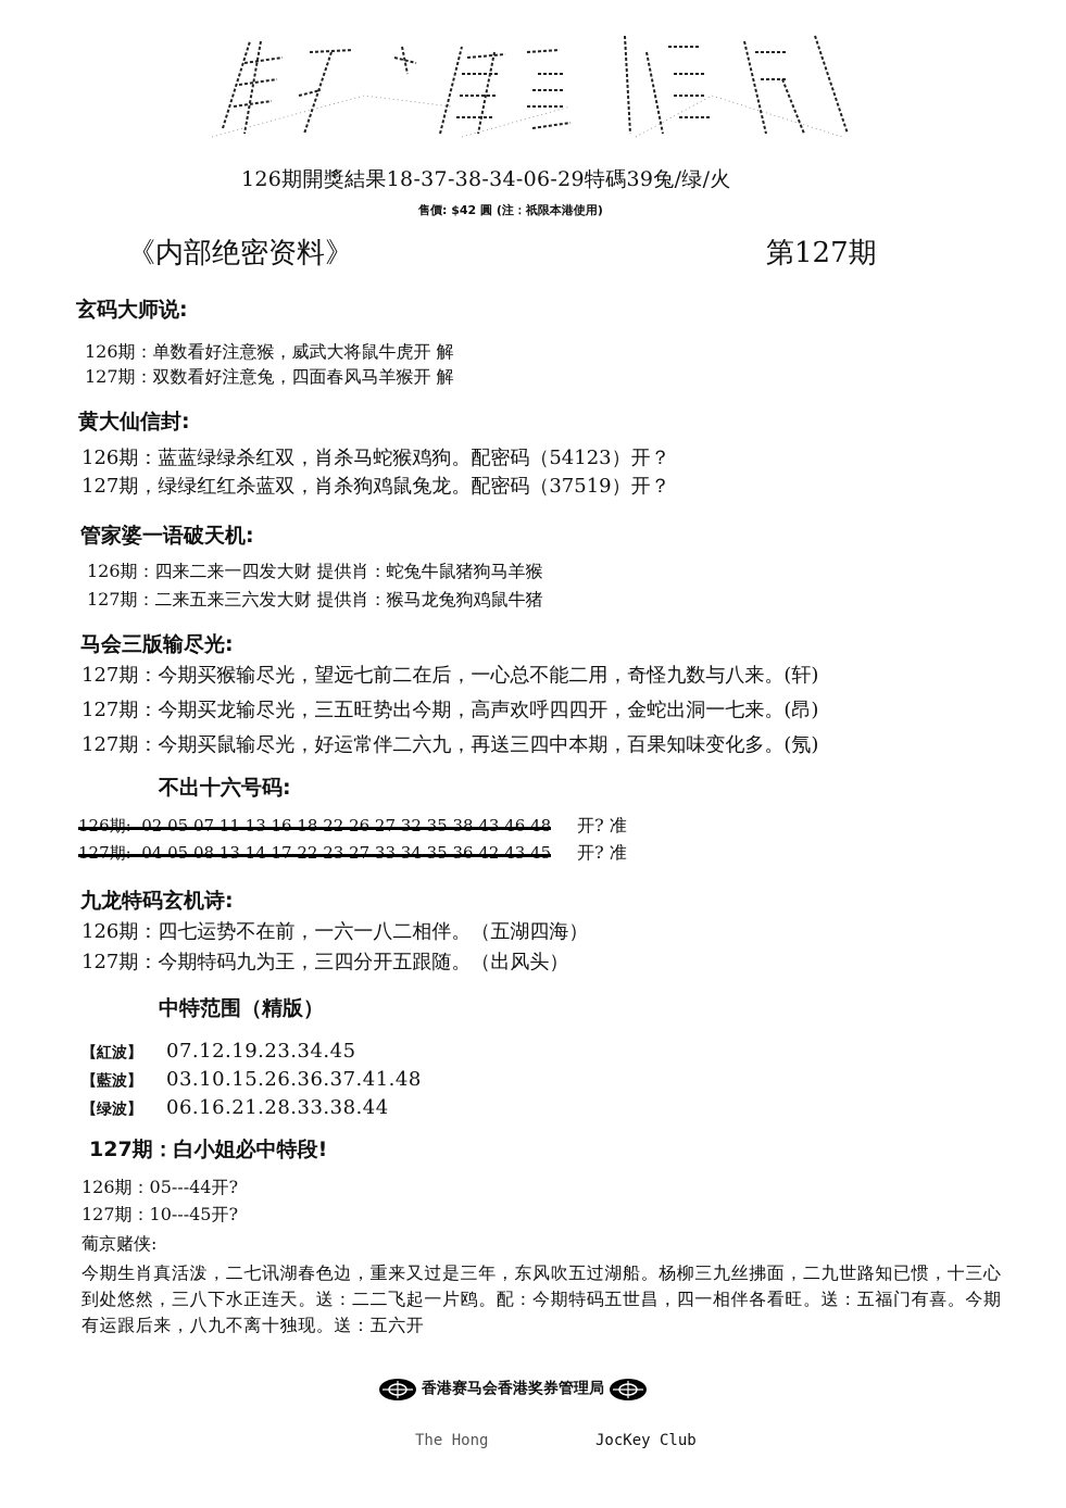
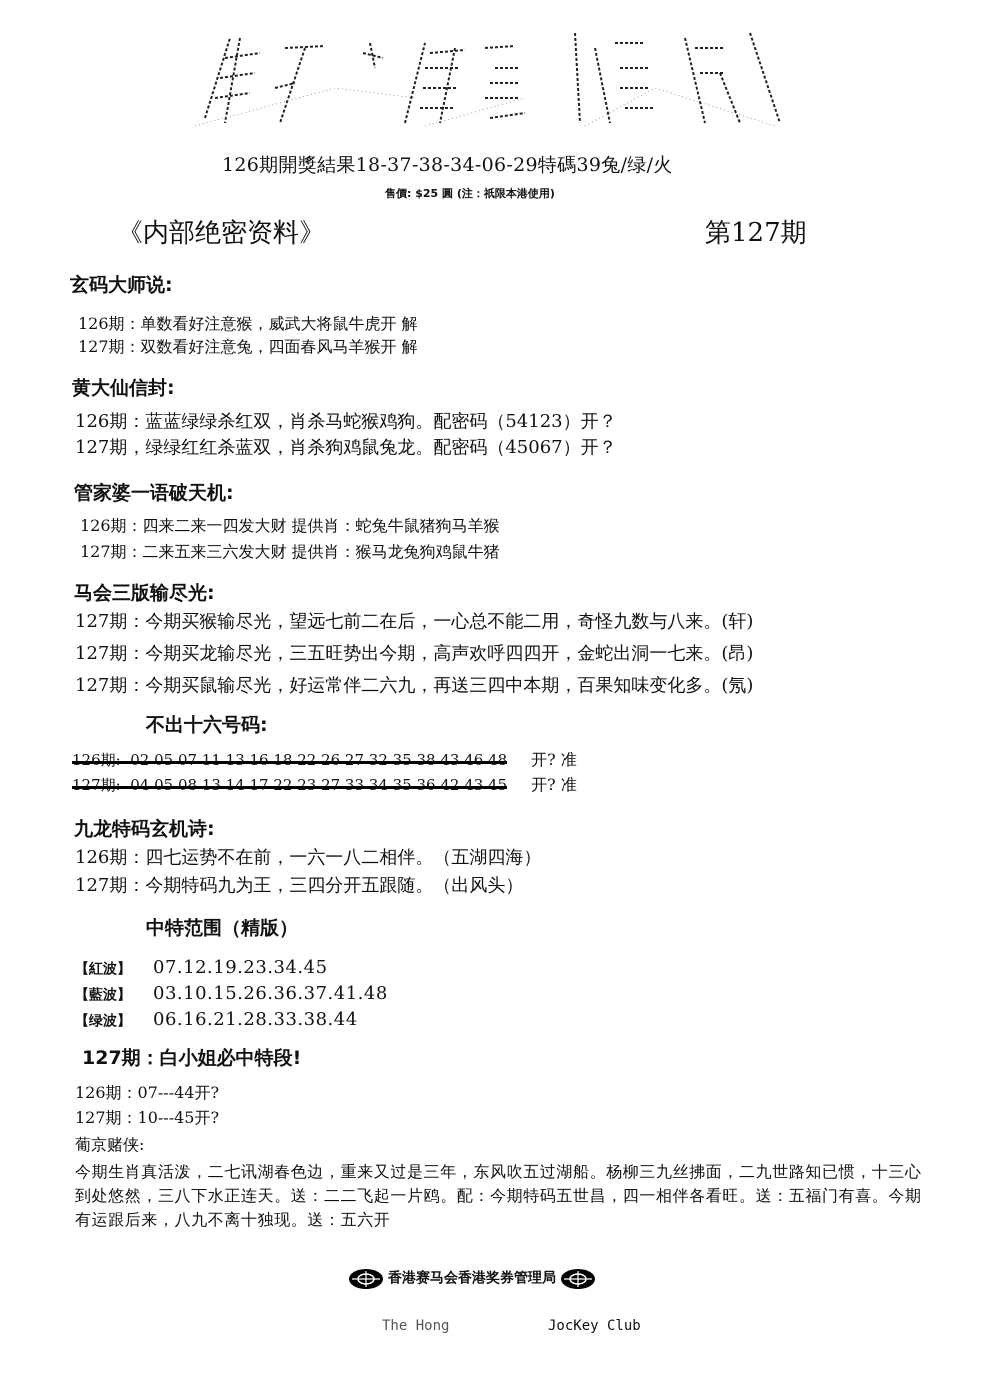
  126期開獎結果18-37-38-34-06-29特碼39兔/绿/火
- 售價: $42 圓 (注：祇限本港使用)
+ 售價: $25 圓 (注：祇限本港使用)
  《内部绝密资料》
  第127期
  玄码大师说:
  126期：单数看好注意猴，威武大将鼠牛虎开 解
  127期：双数看好注意兔，四面春风马羊猴开 解
  黄大仙信封:
  126期：蓝蓝绿绿杀红双，肖杀马蛇猴鸡狗。配密码（54123）开？
- 127期，绿绿红红杀蓝双，肖杀狗鸡鼠兔龙。配密码（37519）开？
+ 127期，绿绿红红杀蓝双，肖杀狗鸡鼠兔龙。配密码（45067）开？
  管家婆一语破天机:
  126期：四来二来一四发大财 提供肖：蛇兔牛鼠猪狗马羊猴
  127期：二来五来三六发大财 提供肖：猴马龙兔狗鸡鼠牛猪
  马会三版输尽光:
  127期：今期买猴输尽光，望远七前二在后，一心总不能二用，奇怪九数与八来。(轩)
  127期：今期买龙输尽光，三五旺势出今期，高声欢呼四四开，金蛇出洞一七来。(昂)
  127期：今期买鼠输尽光，好运常伴二六九，再送三四中本期，百果知味变化多。(氖)
  不出十六号码:
  126期: 02 05 07 11 13 16 18 22 26 27 32 35 38 43 46 48 开? 准
  127期: 04 05 08 13 14 17 22 23 27 33 34 35 36 42 43 45 开? 准
  九龙特码玄机诗:
  126期：四七运势不在前，一六一八二相伴。（五湖四海）
  127期：今期特码九为王，三四分开五跟随。（出风头）
  中特范围（精版）
  【紅波】 07.12.19.23.34.45
  【藍波】 03.10.15.26.36.37.41.48
  【绿波】 06.16.21.28.33.38.44
  127期：白小姐必中特段!
- 126期：05---44开?
+ 126期：07---44开?
  127期：10---45开?
  葡京赌侠:
  今期生肖真活泼，二七讯湖春色边，重来又过是三年，东风吹五过湖船。杨柳三九丝拂面，二九世路知已惯，十三心到处悠然，三八下水正连天。送：二二飞起一片鸥。配：今期特码五世昌，四一相伴各看旺。送：五福门有喜。今期有运跟后来，八九不离十独现。送：五六开
  香港赛马会香港奖券管理局
  The Hong
  JocKey Club
